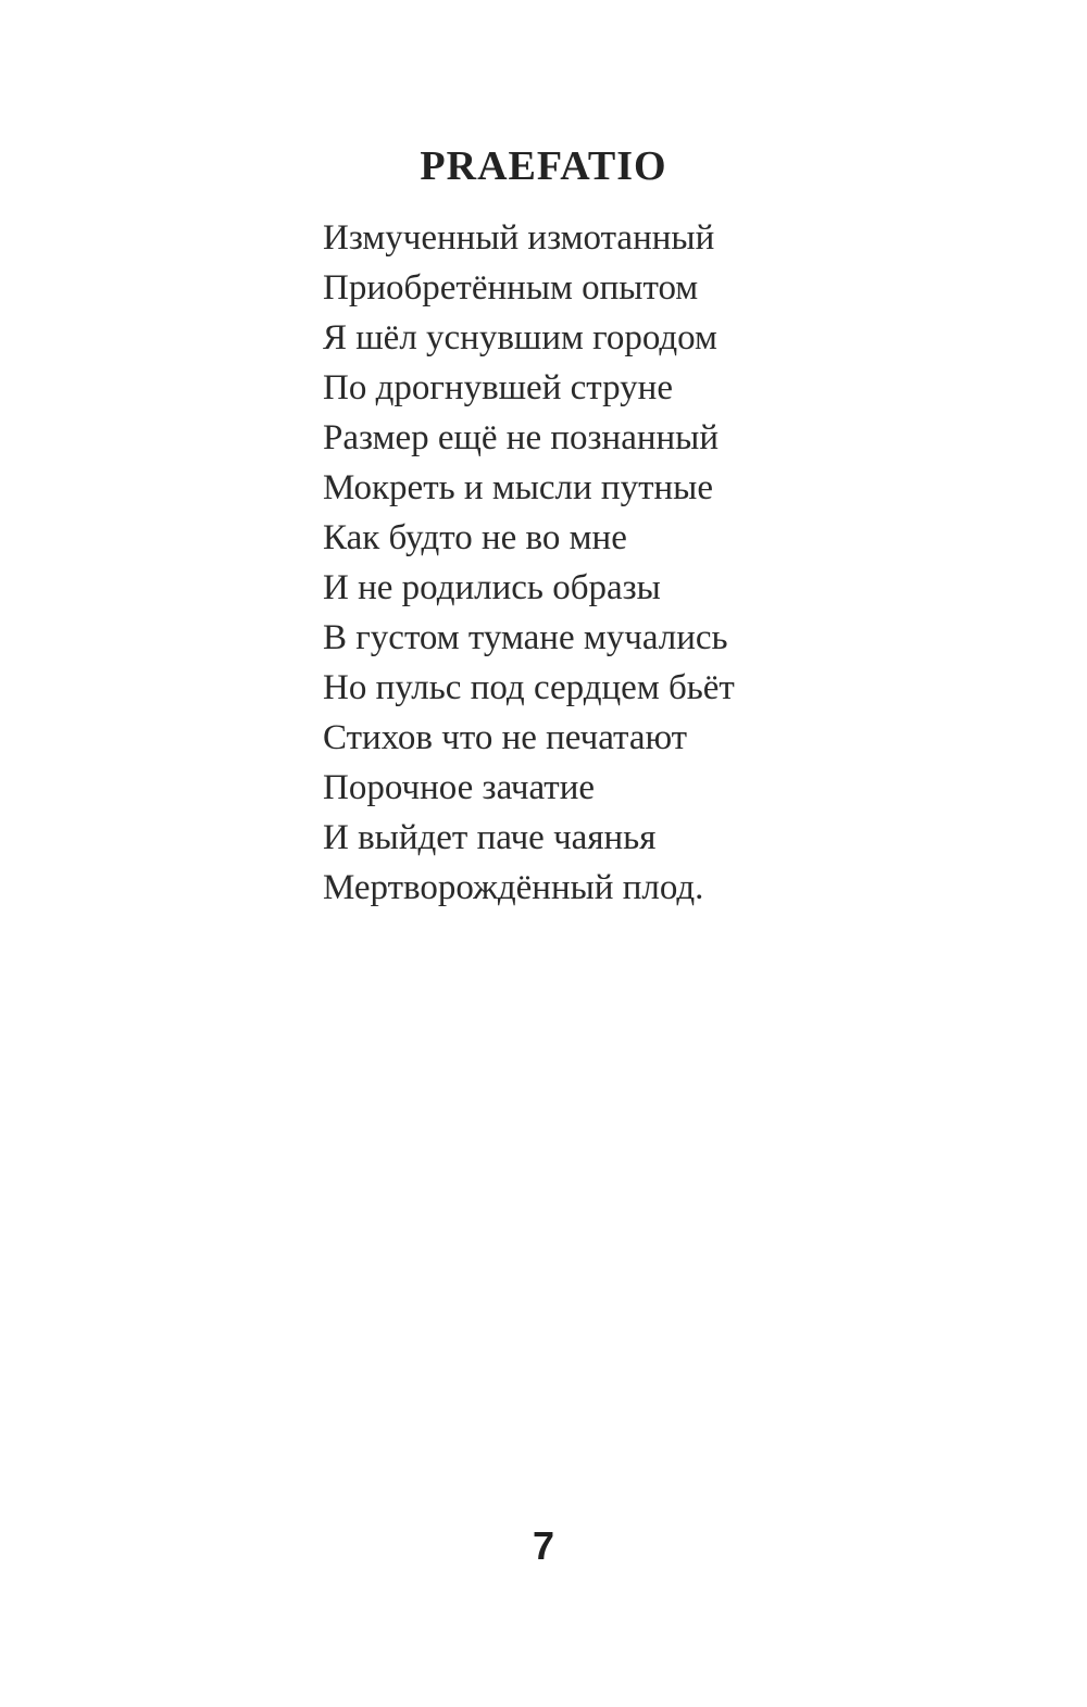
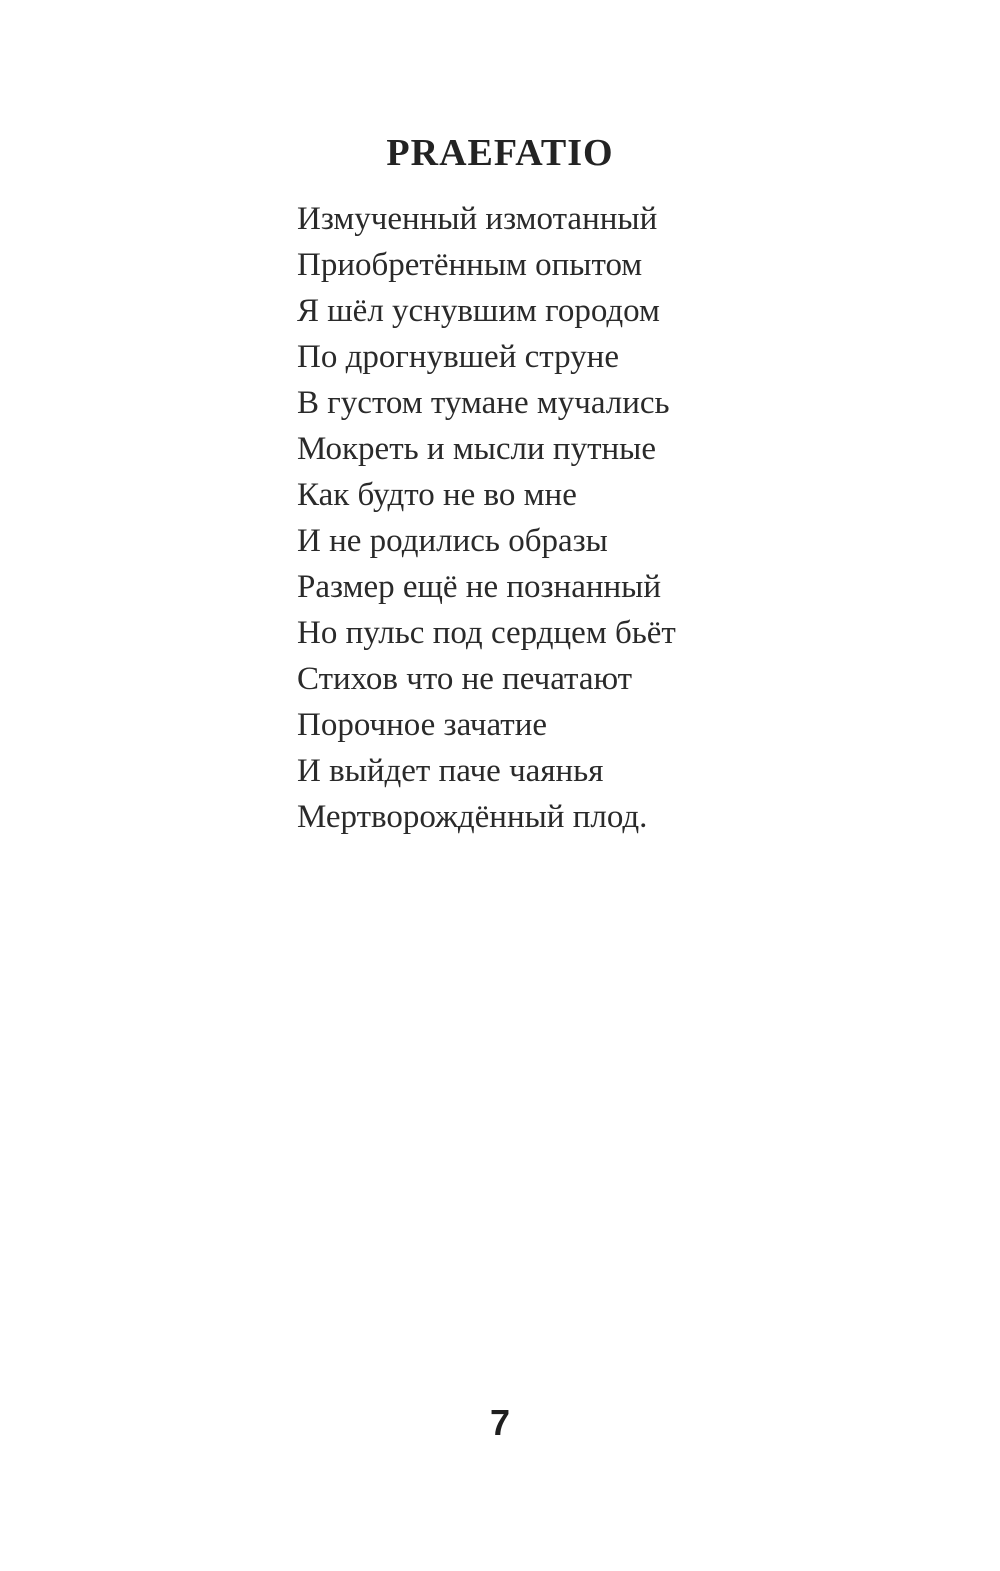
  PRAEFATIO
  Измученный измотанный
  Приобретённым опытом
  Я шёл уснувшим городом
  По дрогнувшей струне
- Размер ещё не познанный
+ В густом тумане мучались
  Мокреть и мысли путные
  Как будто не во мне
  И не родились образы
- В густом тумане мучались
+ Размер ещё не познанный
  Но пульс под сердцем бьёт
  Стихов что не печатают
  Порочное зачатие
  И выйдет паче чаянья
  Мертворождённый плод.
  7
